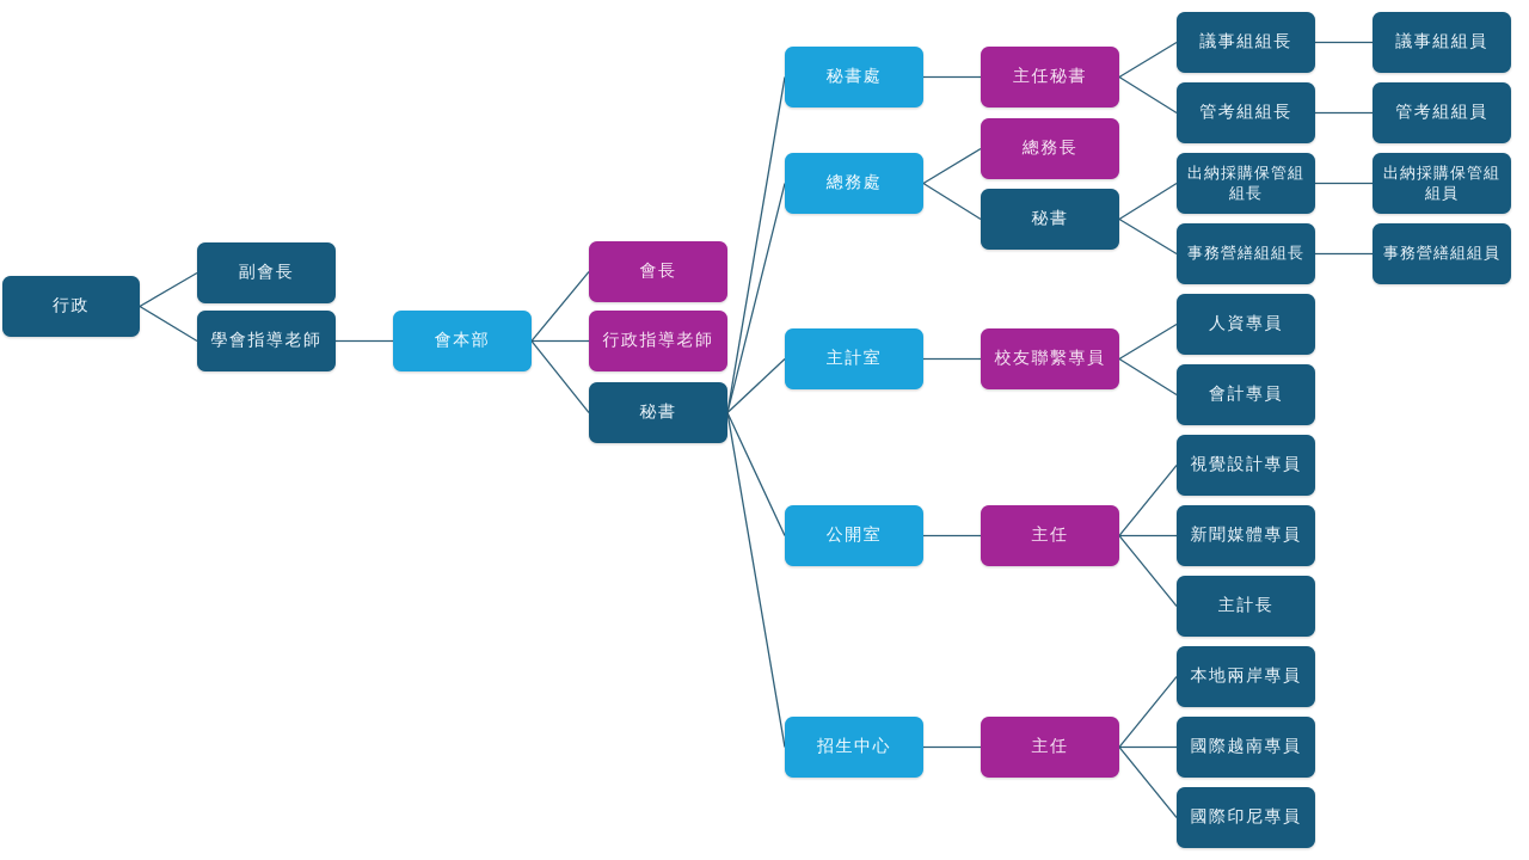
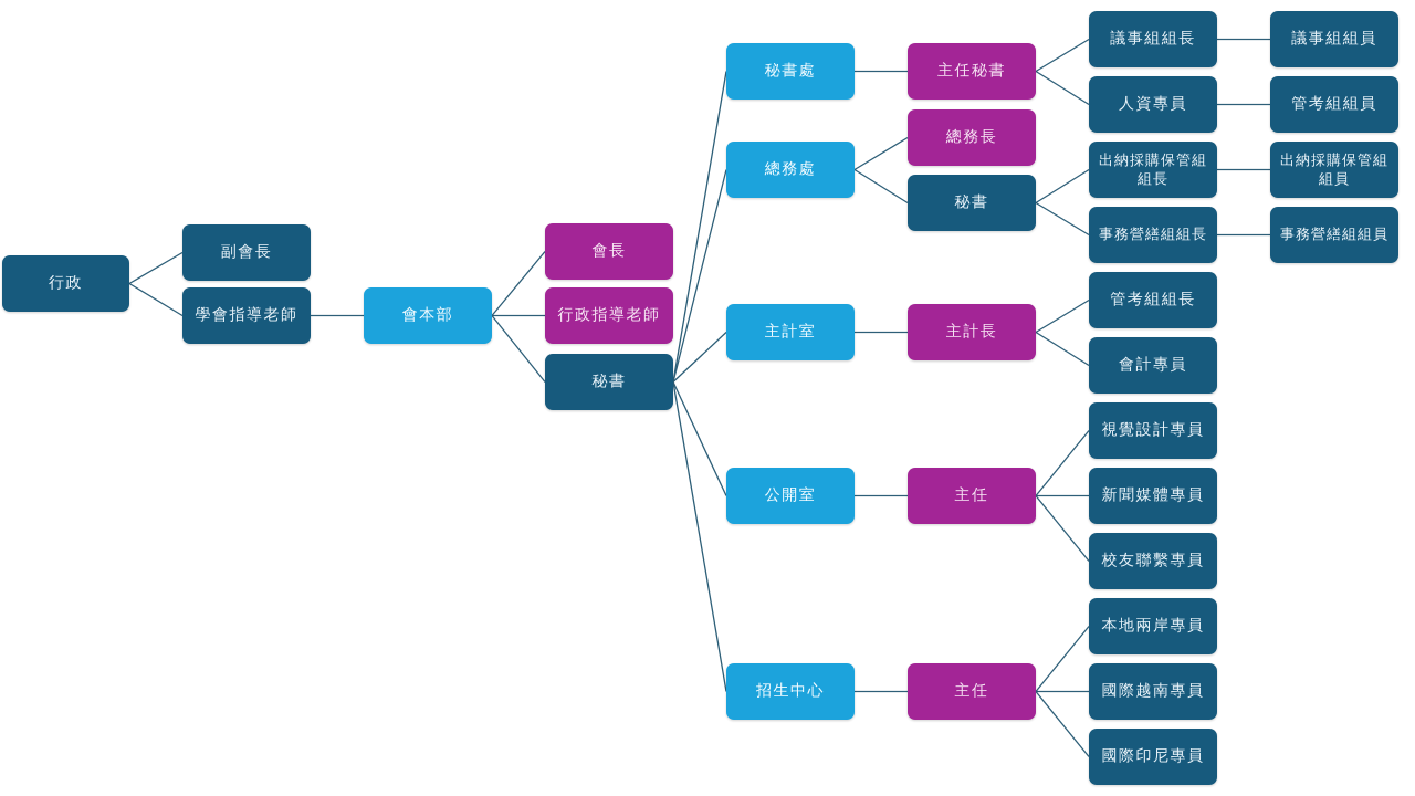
  行政
  副會長
  學會指導老師
  會本部
  會長
  行政指導老師
  秘書
  秘書處
  總務處
  主計室
  公開室
  招生中心
  主任秘書
  總務長
  秘書
- 校友聯繫專員
+ 主計長
  主任
  主任
  議事組組長
- 管考組組長
+ 人資專員
  出納採購保管組組長
  事務營繕組組長
- 人資專員
+ 管考組組長
  會計專員
  視覺設計專員
  新聞媒體專員
- 主計長
+ 校友聯繫專員
  本地兩岸專員
  國際越南專員
  國際印尼專員
  議事組組員
  管考組組員
  出納採購保管組組員
  事務營繕組組員
